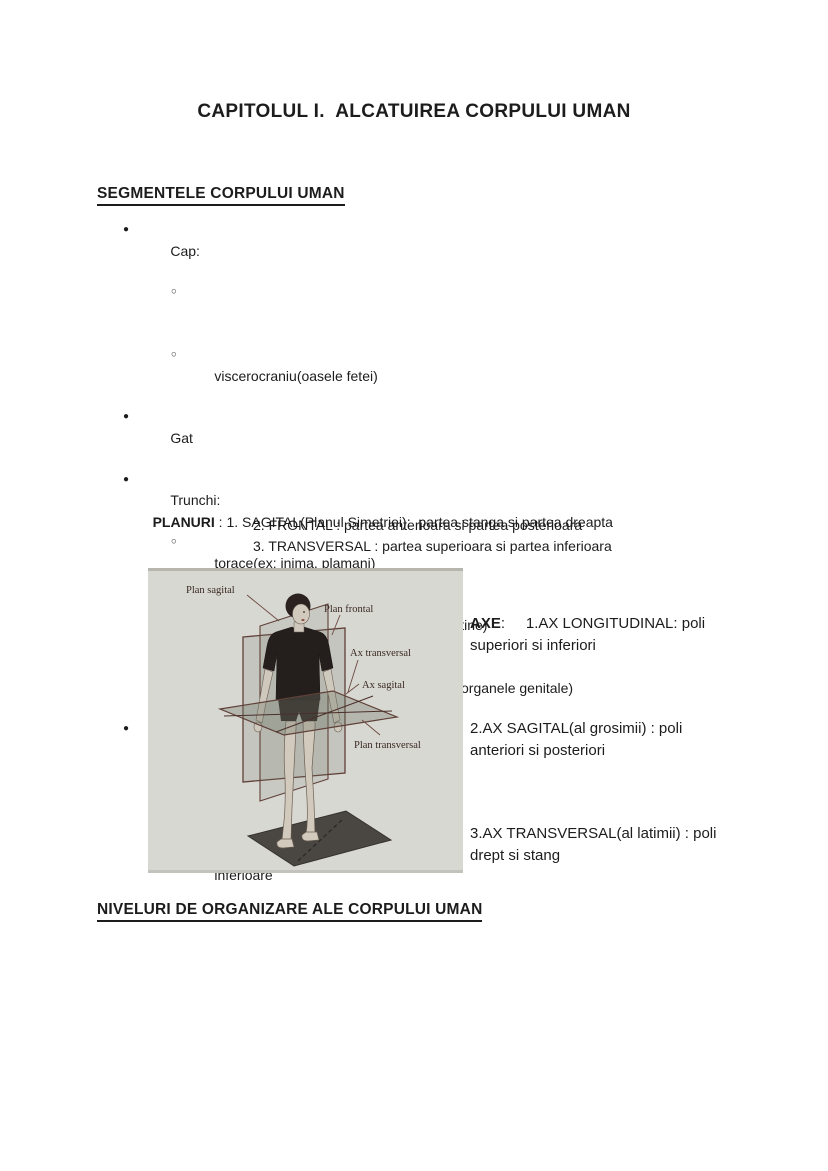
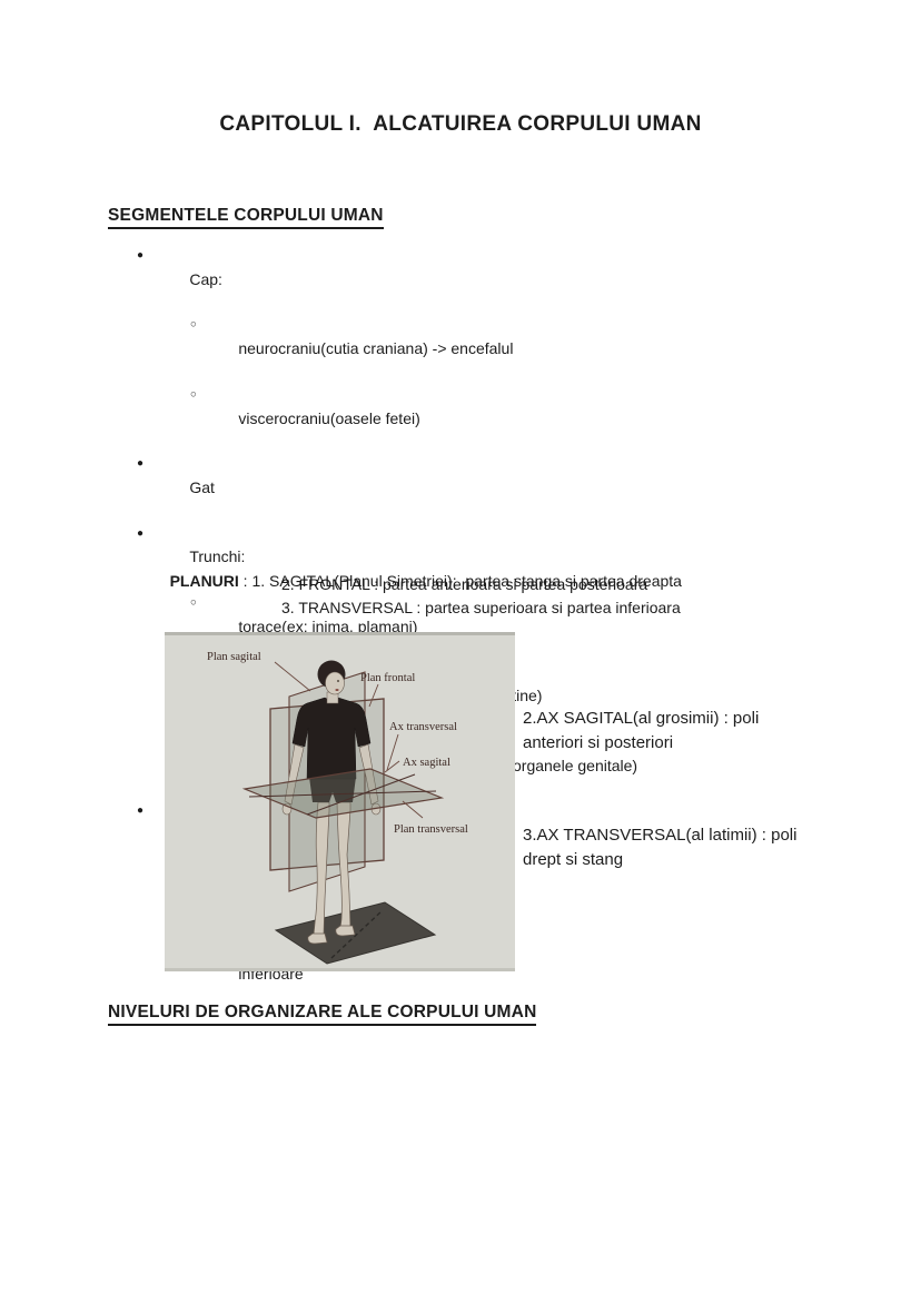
  CAPITOLUL I. ALCATUIREA CORPULUI UMAN
  SEGMENTELE CORPULUI UMAN
  ●
  Cap:
  ○
+ neurocraniu(cutia craniana) -> encefalul
  ○
  viscerocraniu(oasele fetei)
  ●
  Gat
  ●
  Trunchi:
  ○
  torace(ex: inima, plamani)
  ●
  inferioare
  PLANURI : 1. SAGITAL(Planul Simetriei): partea stanga si partea dreapta
  2. FRONTAL : partea anterioara si partea posterioara
  3. TRANSVERSAL : partea superioara si partea inferioara
  Plan sagital
  Plan frontal
  Ax transversal
  Ax sagital
  Plan transversal
- AXE: 1.AX LONGITUDINAL: poli
- superiori si inferiori
  2.AX SAGITAL(al grosimii) : poli
  anteriori si posteriori
  3.AX TRANSVERSAL(al latimii) : poli
  drept si stang
  NIVELURI DE ORGANIZARE ALE CORPULUI UMAN
